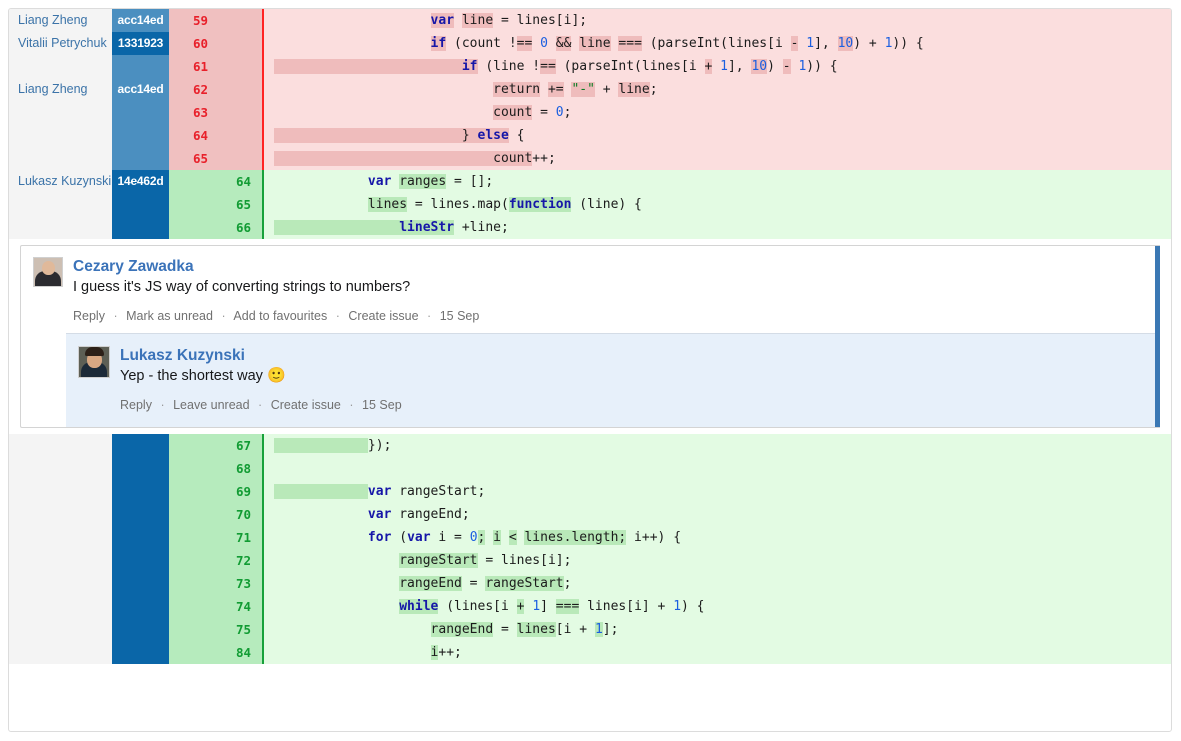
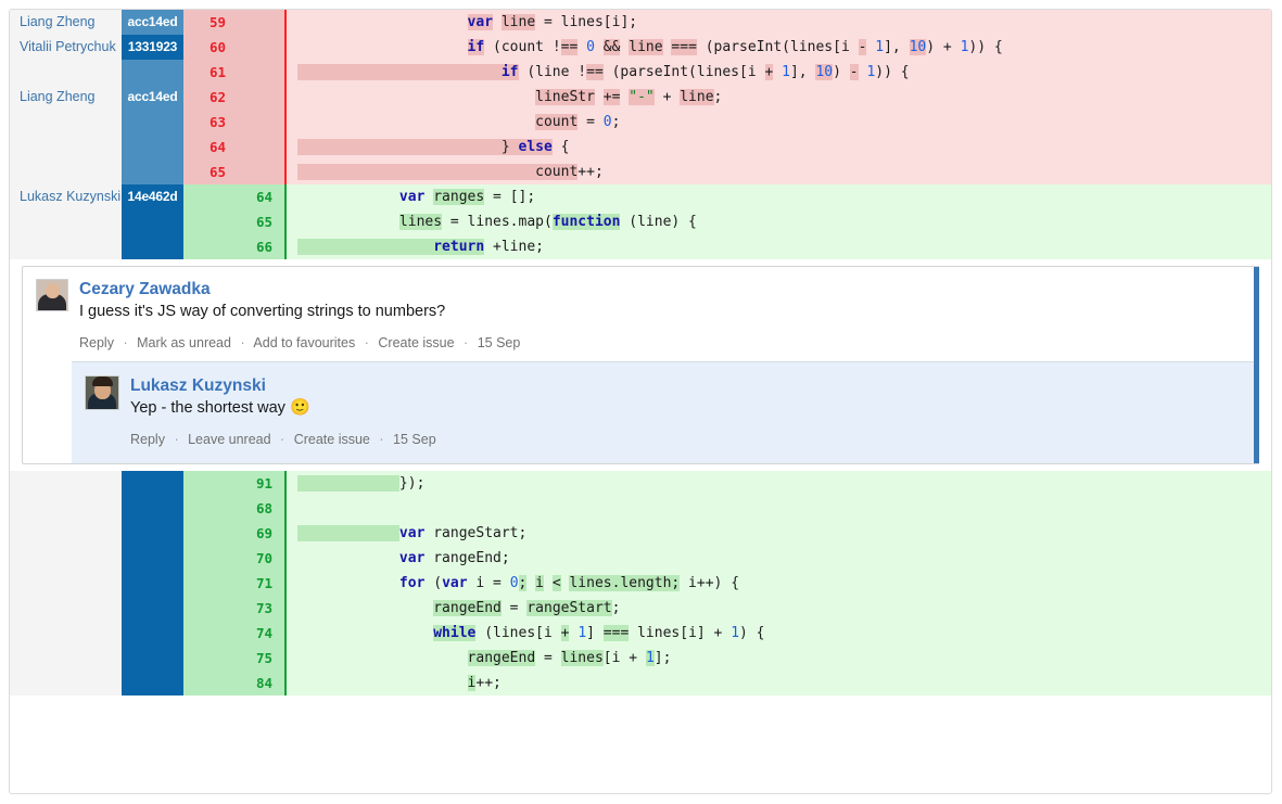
  Liang Zheng
  acc14ed
  59
  var line = lines[i];
  Vitalii Petrychuk
  1331923
  60
  if (count !== 0 && line === (parseInt(lines[i - 1], 10) + 1)) {
  61
  if (line !== (parseInt(lines[i + 1], 10) - 1)) {
  Liang Zheng
  acc14ed
  62
- return += "-" + line;
+ lineStr += "-" + line;
  63
  count = 0;
  64
  } else {
  65
  count++;
  Lukasz Kuzynski
  14e462d
  64
  var ranges = [];
  65
  lines = lines.map(function (line) {
  66
- lineStr +line;
+ return +line;
  Cezary Zawadka
  I guess it's JS way of converting strings to numbers?
  Reply · Mark as unread · Add to favourites · Create issue · 15 Sep
  Lukasz Kuzynski
  Yep - the shortest way 🙂
  Reply · Leave unread · Create issue · 15 Sep
- 67
+ 91
  });
  68
  69
  var rangeStart;
  70
  var rangeEnd;
  71
  for (var i = 0; i < lines.length; i++) {
- 72
- rangeStart = lines[i];
  73
  rangeEnd = rangeStart;
  74
  while (lines[i + 1] === lines[i] + 1) {
  75
  rangeEnd = lines[i + 1];
  84
  i++;
